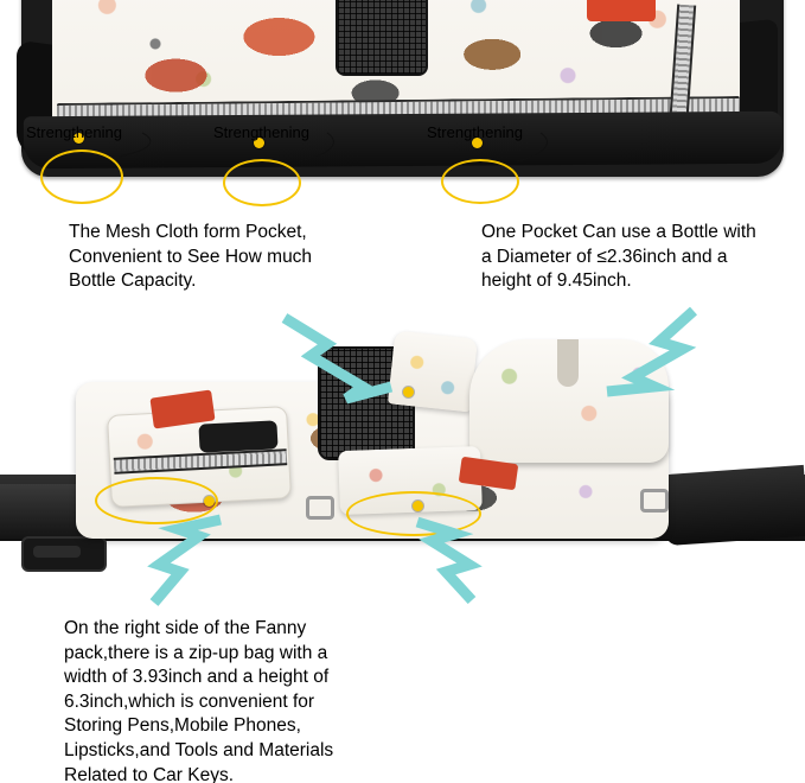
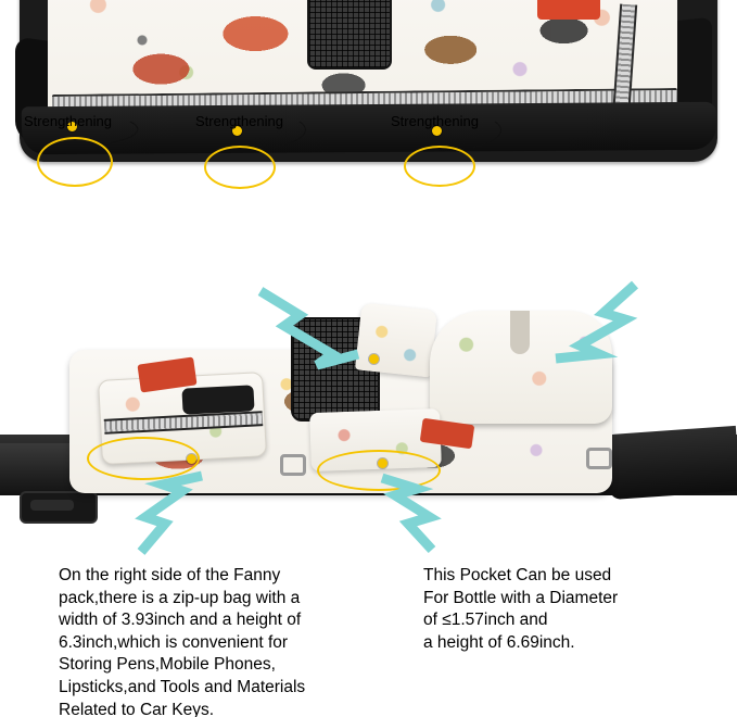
  Strengthening
  Strengthening
  Strengthening
- The Mesh Cloth form Pocket,
- Convenient to See How much
- Bottle Capacity.
- One Pocket Can use a Bottle with
- a Diameter of ≤2.36inch and a
- height of 9.45inch.
  On the right side of the Fanny
  pack,there is a zip-up bag with a
  width of 3.93inch and a height of
  6.3inch,which is convenient for
  Storing Pens,Mobile Phones,
  Lipsticks,and Tools and Materials
  Related to Car Keys.
+ This Pocket Can be used
+ For Bottle with a Diameter
+ of ≤1.57inch and
+ a height of 6.69inch.
